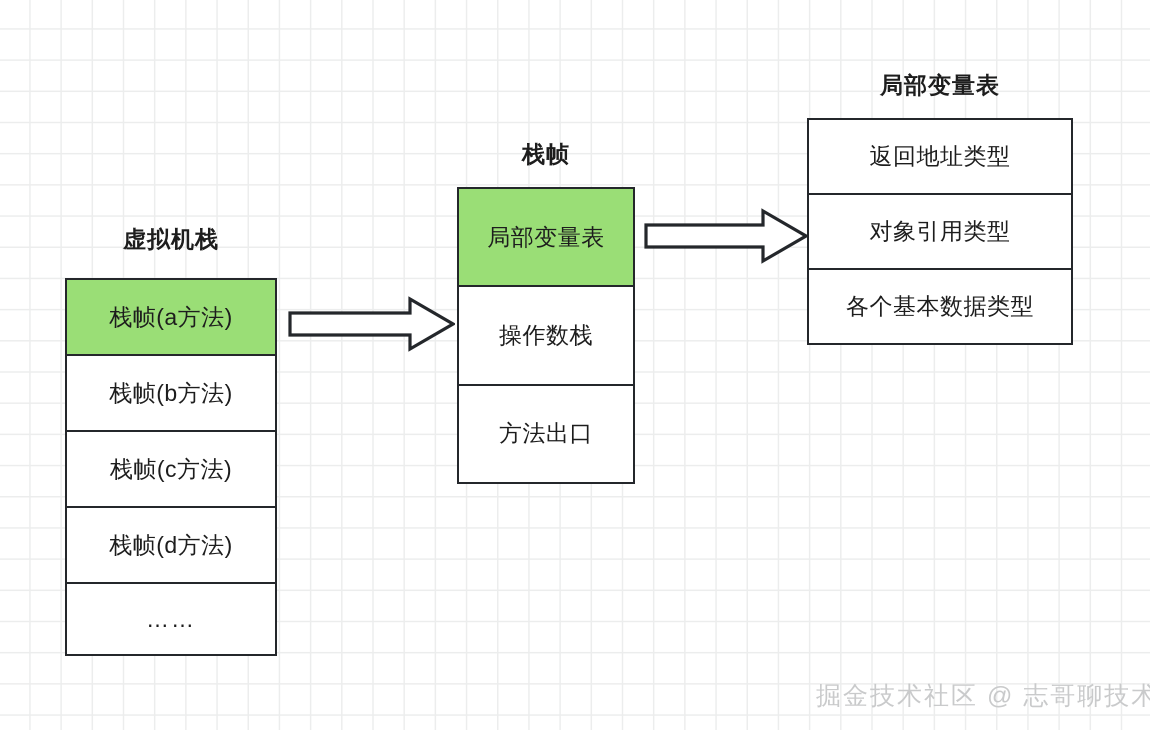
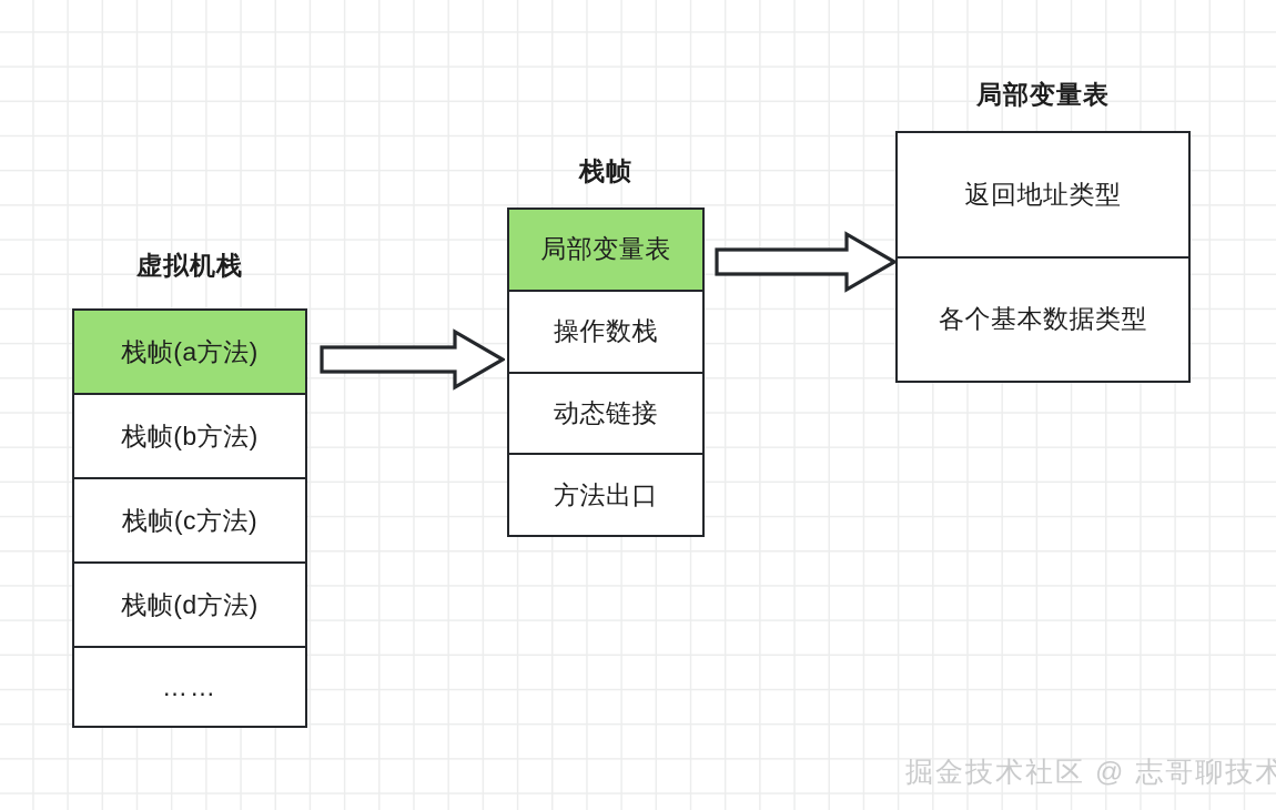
  虚拟机栈
  栈帧(a方法)
  栈帧(b方法)
  栈帧(c方法)
  栈帧(d方法)
  ……
  栈帧
  局部变量表
  操作数栈
+ 动态链接
  方法出口
  局部变量表
  返回地址类型
- 对象引用类型
  各个基本数据类型
  掘金技术社区 @ 志哥聊技术
